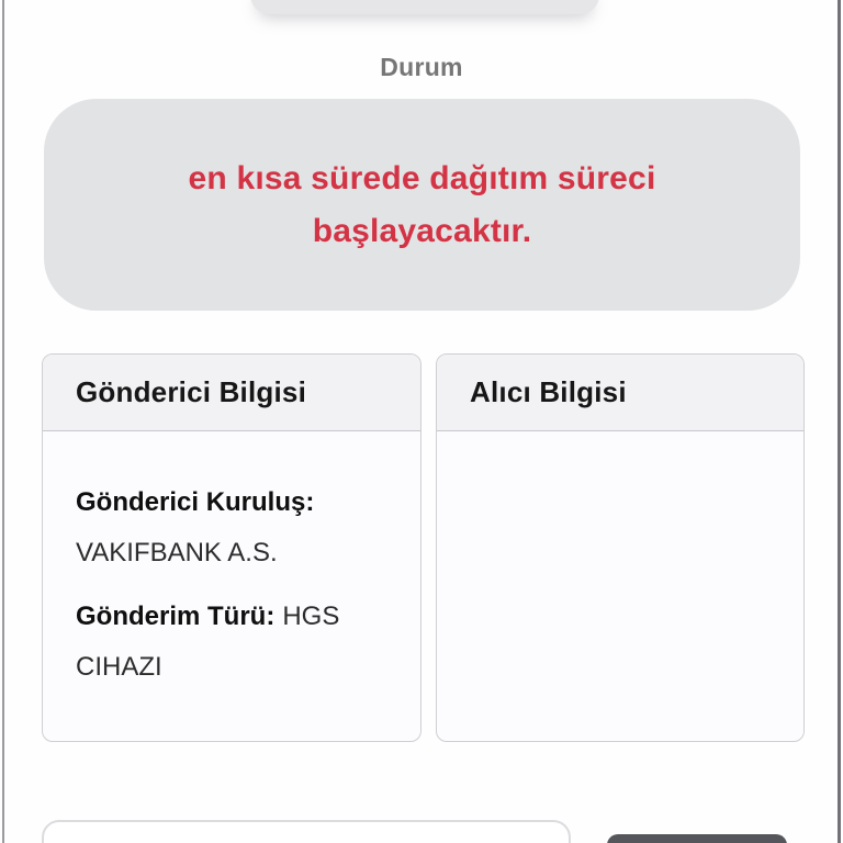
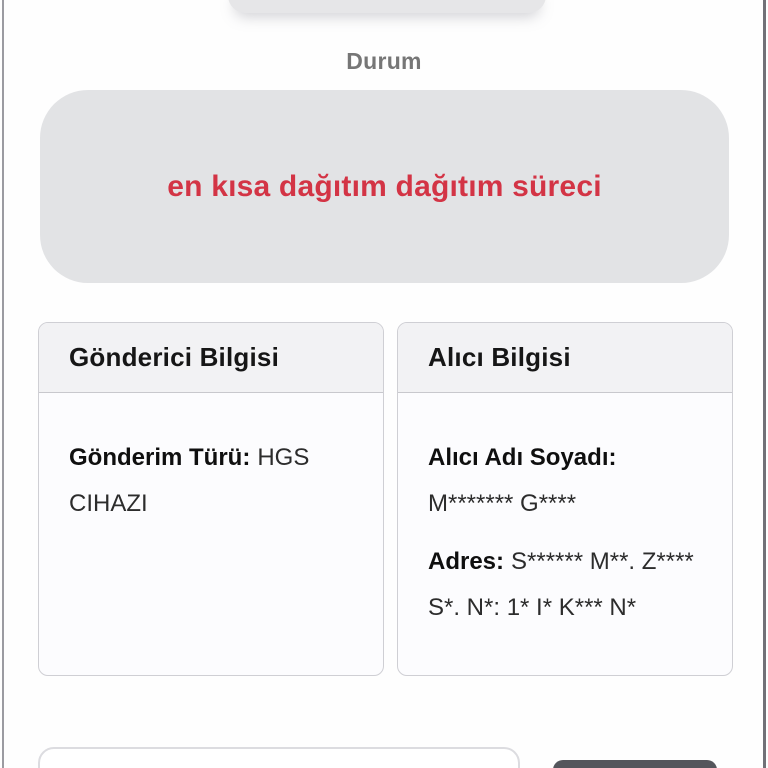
  Durum
- en kısa sürede dağıtım süreci
+ en kısa dağıtım dağıtım süreci
- başlayacaktır.
  Gönderici Bilgisi
- Gönderici Kuruluş:
- VAKIFBANK A.S.
  Gönderim Türü: HGS CIHAZI
  Alıcı Bilgisi
+ Alıcı Adı Soyadı:
+ M******* G****
+ Adres: S****** M**. Z**** S*. N*: 1* I* K*** N*
